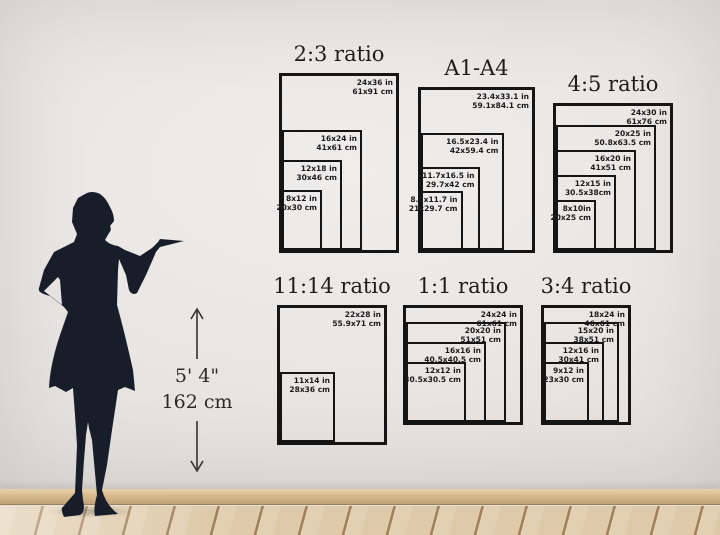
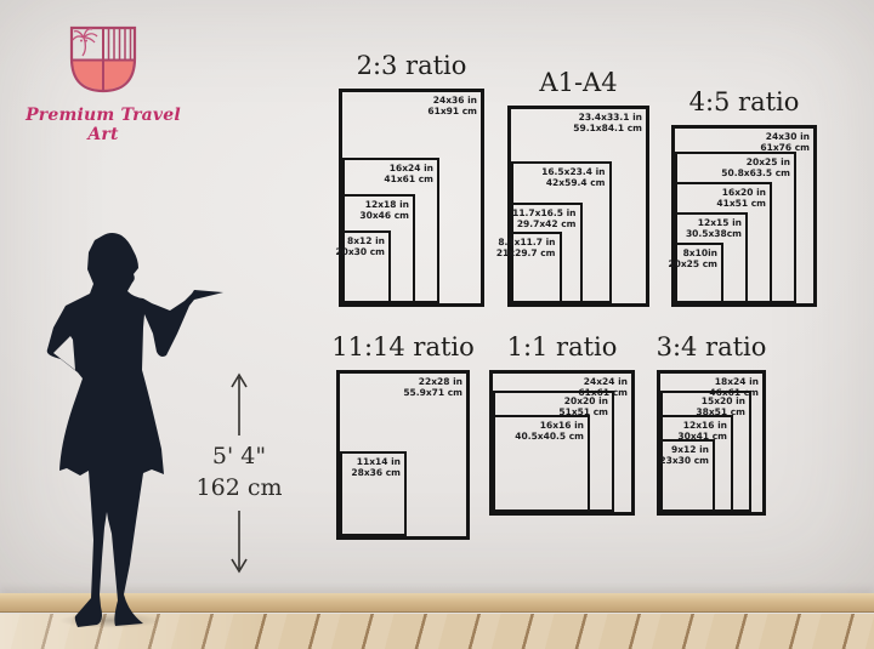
+ Premium Travel Art
  5' 4"
  162 cm
  2:3 ratio
  24x36 in
  61x91 cm
  16x24 in
  41x61 cm
  12x18 in
  30x46 cm
  8x12 in
  20x30 cm
  A1-A4
  23.4x33.1 in
  59.1x84.1 cm
  16.5x23.4 in
  42x59.4 cm
  11.7x16.5 in
  29.7x42 cm
  8.3x11.7 in
  21x29.7 cm
  4:5 ratio
  24x30 in
  61x76 cm
  20x25 in
  50.8x63.5 cm
  16x20 in
  41x51 cm
  12x15 in
  30.5x38cm
  8x10in
  20x25 cm
  11:14 ratio
  22x28 in
  55.9x71 cm
  11x14 in
  28x36 cm
  1:1 ratio
  24x24 in
  61x61 cm
  20x20 in
  51x51 cm
  16x16 in
  40.5x40.5 cm
- 12x12 in
- 30.5x30.5 cm
  3:4 ratio
  18x24 in
  46x61 cm
  15x20 in
  38x51 cm
  12x16 in
  30x41 cm
  9x12 in
  23x30 cm
